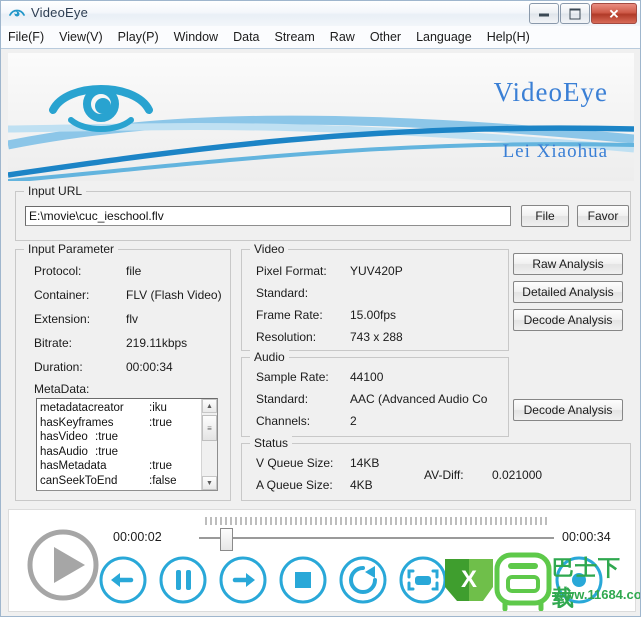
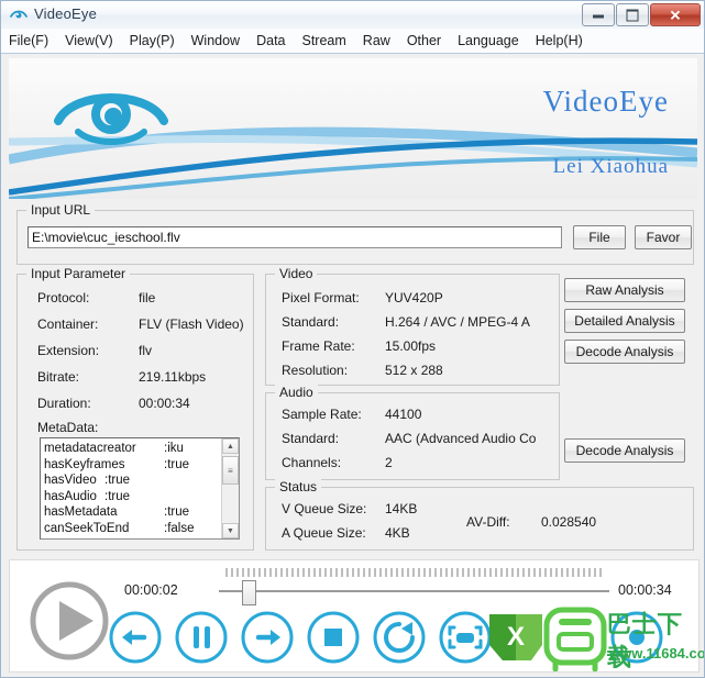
  VideoEye
  ✕
  File(F)
  View(V)
  Play(P)
  Window
  Data
  Stream
  Raw
  Other
  Language
  Help(H)
  VideoEye
  Lei Xiaohua
  Input URL
  E:\movie\cuc_ieschool.flv
  File
  Favor
  Input Parameter
  Protocol:
  file
  Container:
  FLV (Flash Video)
  Extension:
  flv
  Bitrate:
  219.11kbps
  Duration:
  00:00:34
  MetaData:
  metadatacreator
  :iku
  hasKeyframes
  :true
  hasVideo
  :true
  hasAudio
  :true
  hasMetadata
  :true
  canSeekToEnd
  :false
  ≡
  Video
  Pixel Format:
  YUV420P
  Standard:
+ H.264 / AVC / MPEG-4 A
  Frame Rate:
  15.00fps
  Resolution:
- 743 x 288
+ 512 x 288
  Raw Analysis
  Detailed Analysis
  Decode Analysis
  Audio
  Sample Rate:
  44100
  Standard:
  AAC (Advanced Audio Co
  Channels:
  2
  Decode Analysis
  Status
  V Queue Size:
  14KB
  A Queue Size:
  4KB
  AV-Diff:
- 0.021000
+ 0.028540
  00:00:02
  00:00:34
  X
  巴士下载
  www.11684.co
